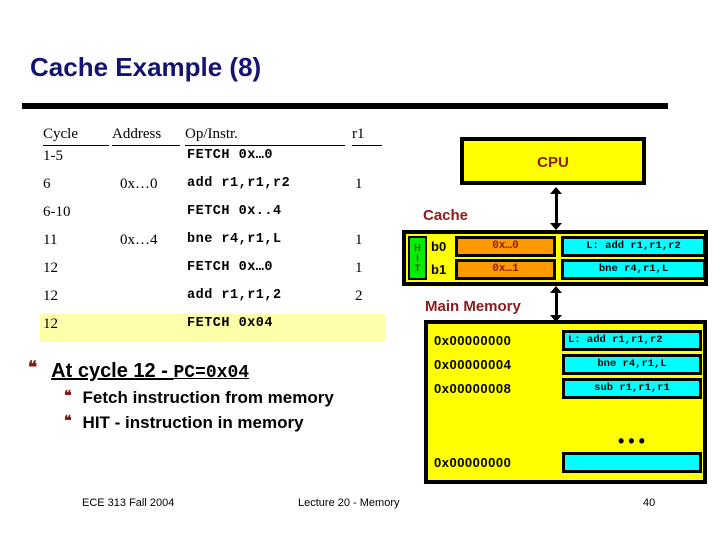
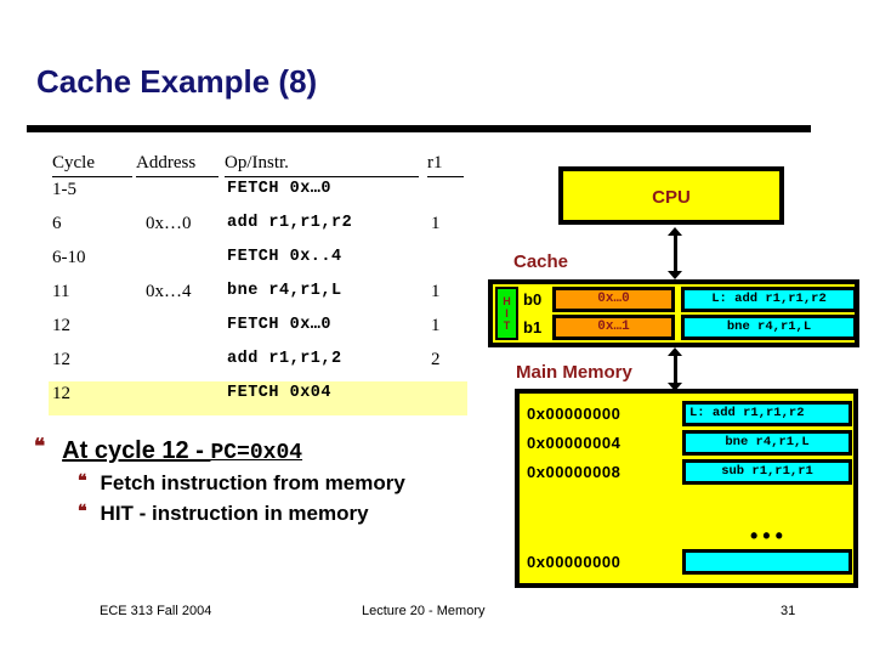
  Cache Example (8)
  Cycle
  Address
  Op/Instr.
  r1
  1-5
  FETCH 0x…0
  6
  0x…0
  add r1,r1,r2
  1
  6-10
  FETCH 0x..4
  11
  0x…4
  bne r4,r1,L
  1
  12
  FETCH 0x…0
  1
  12
  add r1,r1,2
  2
  12
  FETCH 0x04
  ❝ At cycle 12 - PC=0x04
  ❝ Fetch instruction from memory
  ❝ HIT - instruction in memory
  CPU
  Cache
  H
  I
  T
  b0
  0x…0
  L: add r1,r1,r2
  b1
  0x…1
  bne r4,r1,L
  Main Memory
  0x00000000
  L: add r1,r1,r2
  0x00000004
  bne r4,r1,L
  0x00000008
  sub r1,r1,r1
  •••
  0x00000000
  ECE 313 Fall 2004
  Lecture 20 - Memory
- 40
+ 31
